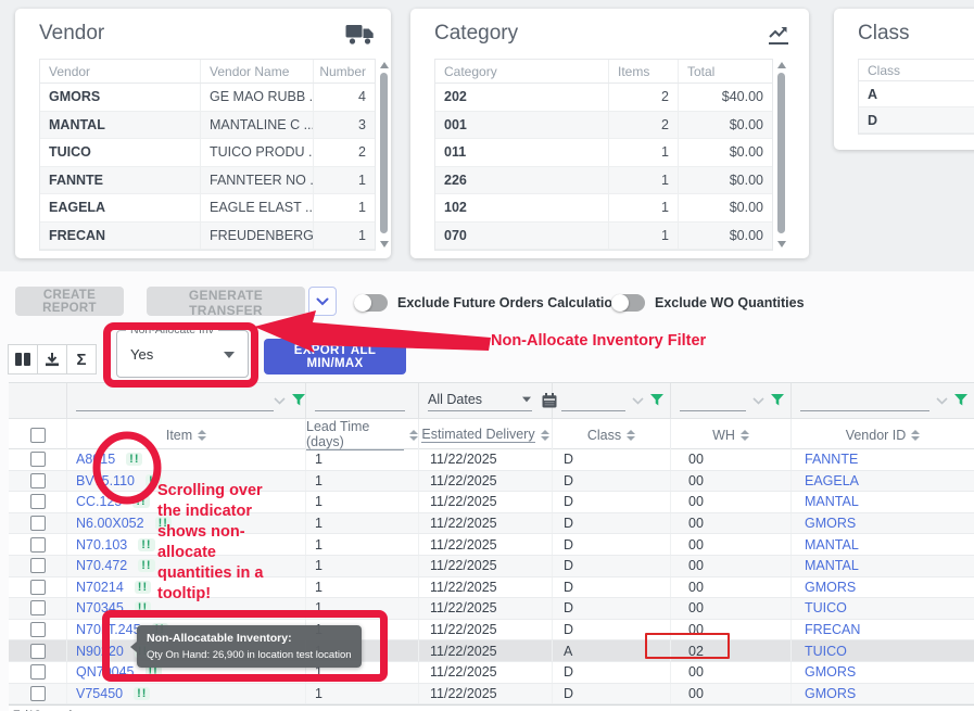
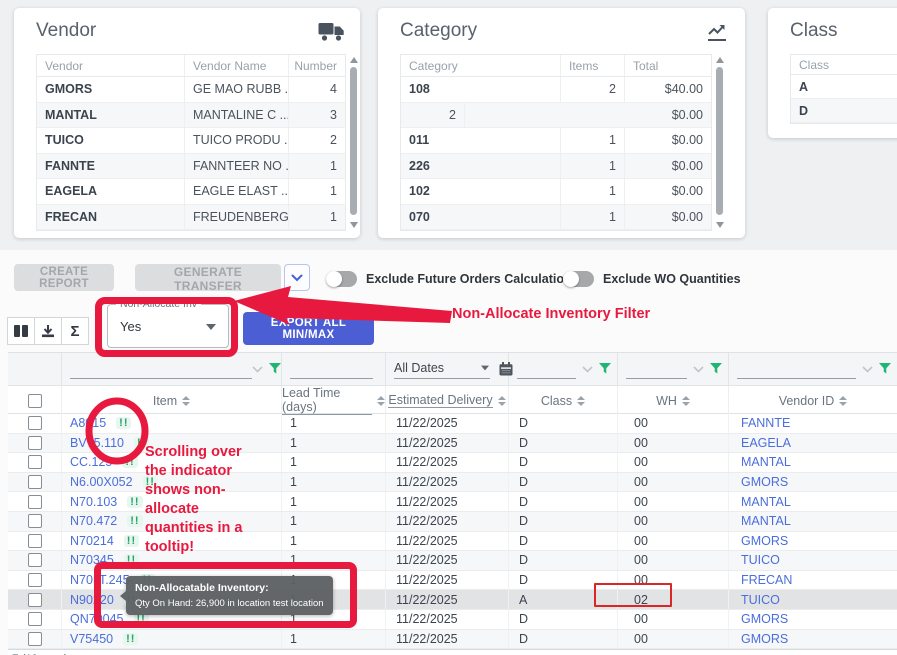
  Vendor
  Vendor
  Vendor Name
  Number
  GMORS
  GE MAO RUBB .
  4
  MANTAL
  MANTALINE C ...
  3
  TUICO
  TUICO PRODU .
  2
  FANNTE
  FANNTEER NO .
  1
  EAGELA
  EAGLE ELAST ..
  1
  FRECAN
  FREUDENBERG
  1
  Category
  Category
  Items
  Total
- 202
+ 108
  2
  $40.00
- 001
  2
  $0.00
  011
  1
  $0.00
  226
  1
  $0.00
  102
  1
  $0.00
  070
  1
  $0.00
  Class
  Class
  A
  D
  CREATE REPORT
  GENERATE TRANSFER
  Exclude Future Orders Calculatio
  Exclude WO Quantities
  Σ
  Non-Allocate Inv
  Yes
  EXPORT ALL MIN/MAX
  All Dates
  Item
  Lead Time (days)
  Estimated Delivery
  Class
  WH
  Vendor ID
  A815
  !!
  1
  11/22/2025
  D
  00
  FANNTE
  BV5.110
  1
  11/22/2025
  D
  00
  EAGELA
  CC.12
  1
  11/22/2025
  D
  00
  MANTAL
  N6.00X052
  !!
  1
  11/22/2025
  D
  00
  GMORS
  N70.103
  !!
  1
  11/22/2025
  D
  00
  MANTAL
  N70.472
  !!
  1
  11/22/2025
  D
  00
  MANTAL
  N70214
  !!
  1
  11/22/2025
  D
  00
  GMORS
  N70345
  !!
  1
  11/22/2025
  D
  00
  TUICO
  N70LT.24
  11/22/2025
  D
  00
  FRECAN
  N90220
  11/22/2025
  A
  02
  TUICO
  QN70045
  !!
  1
  11/22/2025
  D
  00
  GMORS
  V75450
  !!
  1
  11/22/2025
  D
  00
  GMORS
  Non-Allocatable Inventory:
  Qty On Hand: 26,900 in location test location
  Non-Allocate Inventory Filter
  Scrolling over the indicator shows non-allocate quantities in a tooltip!
